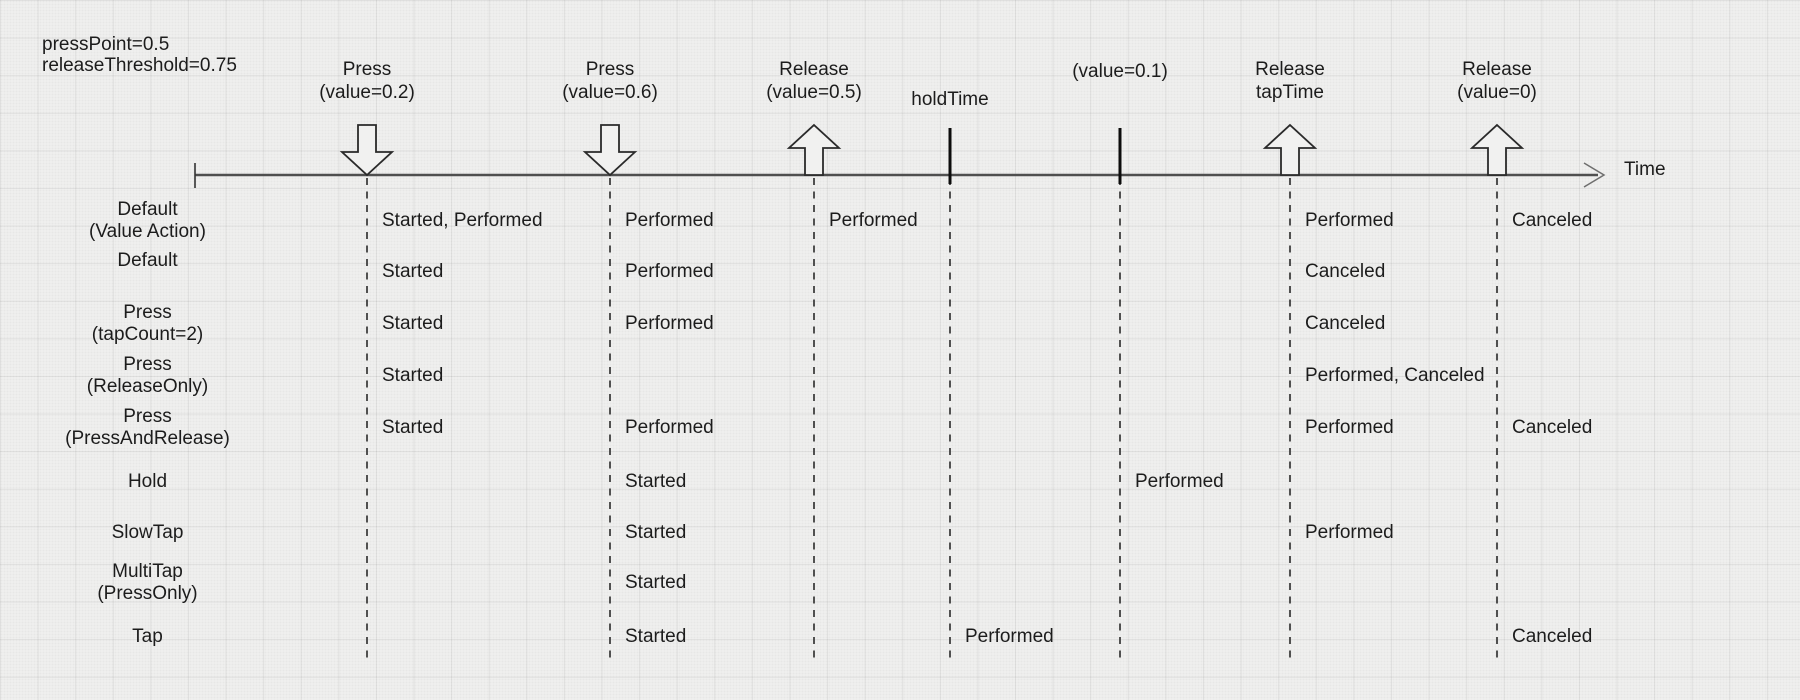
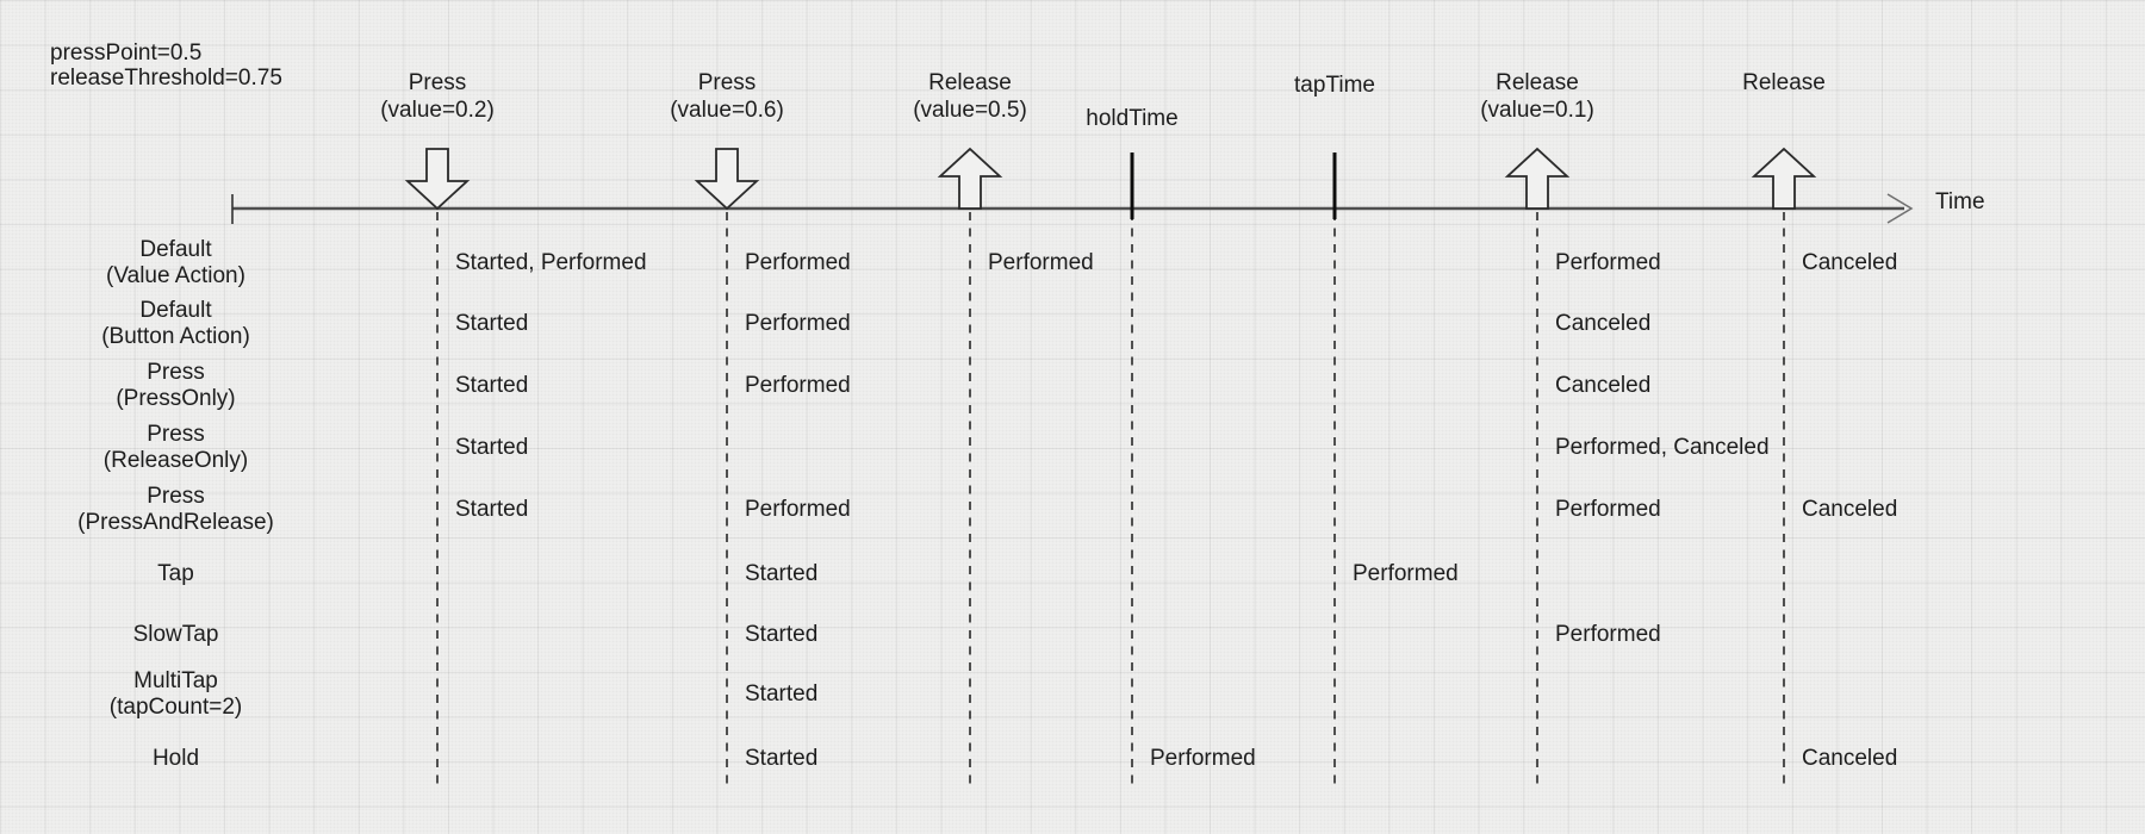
  pressPoint=0.5
  releaseThreshold=0.75
  Time
  Press
  (value=0.2)
  Press
  (value=0.6)
  Release
  (value=0.5)
  holdTime
- (value=0.1)
+ tapTime
  Release
- tapTime
+ (value=0.1)
  Release
- (value=0)
  Default
  (Value Action)
  Started, Performed
  Performed
  Performed
  Performed
  Canceled
  Default
+ (Button Action)
  Started
  Performed
  Canceled
  Press
- (tapCount=2)
+ (PressOnly)
  Started
  Performed
  Canceled
  Press
  (ReleaseOnly)
  Started
  Performed, Canceled
  Press
  (PressAndRelease)
  Started
  Performed
  Performed
  Canceled
- Hold
+ Tap
  Started
  Performed
  SlowTap
  Started
  Performed
  MultiTap
- (PressOnly)
+ (tapCount=2)
  Started
- Tap
+ Hold
  Started
  Performed
  Canceled
